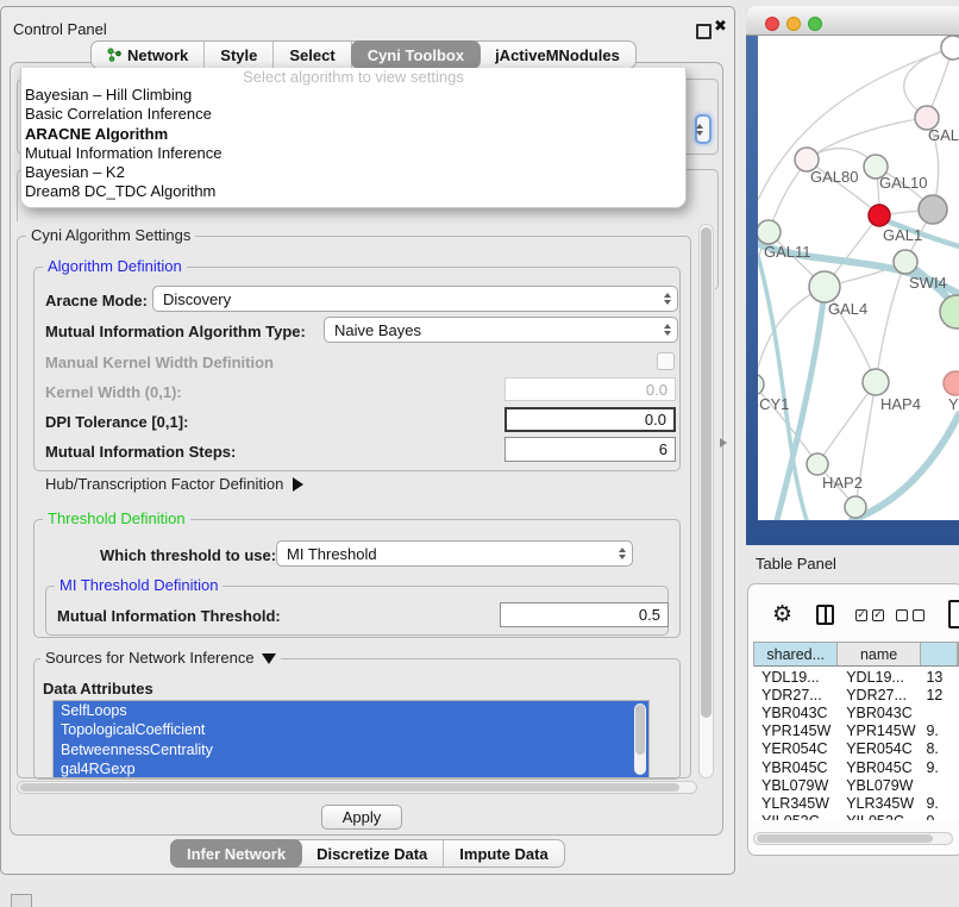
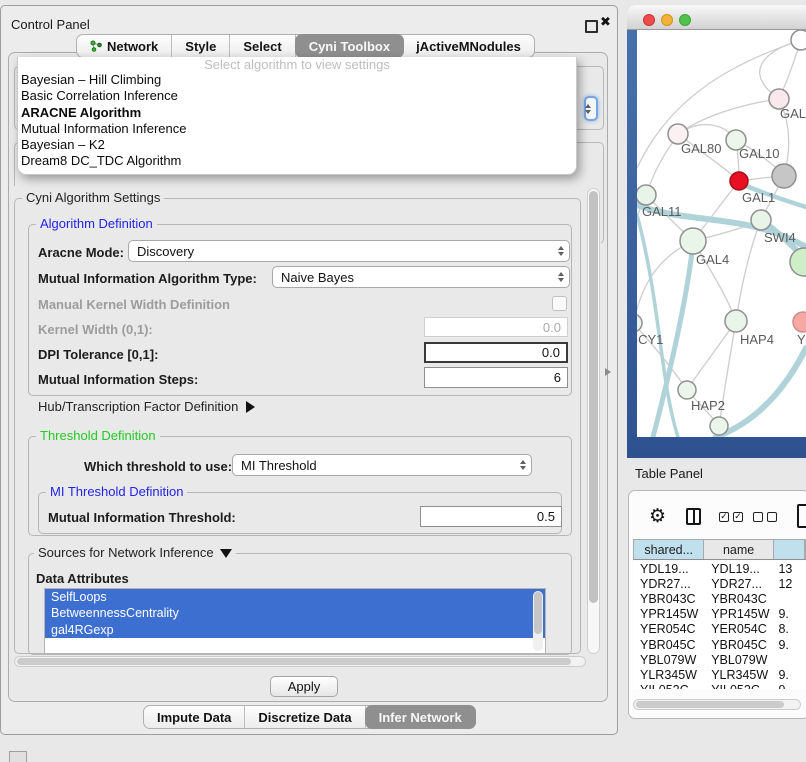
  Control Panel
  ✖
  Network
  Style
  Select
  Cyni Toolbox
  jActiveMNodules
  Cyni Algorithm Settings
  Algorithm Definition
  Aracne Mode:
  Discovery
  Mutual Information Algorithm Type:
  Naive Bayes
  Manual Kernel Width Definition
  Kernel Width (0,1):
  0.0
  DPI Tolerance [0,1]:
  0.0
  Mutual Information Steps:
  6
  Hub/Transcription Factor Definition
  Threshold Definition
  Which threshold to use:
  MI Threshold
  MI Threshold Definition
  Mutual Information Threshold:
  0.5
  Sources for Network Inference
  Data Attributes
  SelfLoops
- TopologicalCoefficient
  BetweennessCentrality
  gal4RGexp
  Apply
- Infer Network
+ Impute Data
  Discretize Data
- Impute Data
+ Infer Network
  Select algorithm to view settings
  Bayesian – Hill Climbing
  Basic Correlation Inference
  ARACNE Algorithm
  Mutual Information Inference
  Bayesian – K2
  Dream8 DC_TDC Algorithm
  GAL
  GAL80
  GAL10
  GAL1
  GAL11
  SWI4
  GAL4
  CY1
  HAP4
  Y
  HAP2
  Table Panel
  ⚙
  ✓
  ✓
  shared...
  name
  YDL19...
  YDL19...
  13
  YDR27...
  YDR27...
  12
  YBR043C
  YBR043C
  YPR145W
  YPR145W
  9.
  YER054C
  YER054C
  8.
  YBR045C
  YBR045C
  9.
  YBL079W
  YBL079W
  YLR345W
  YLR345W
  9.
